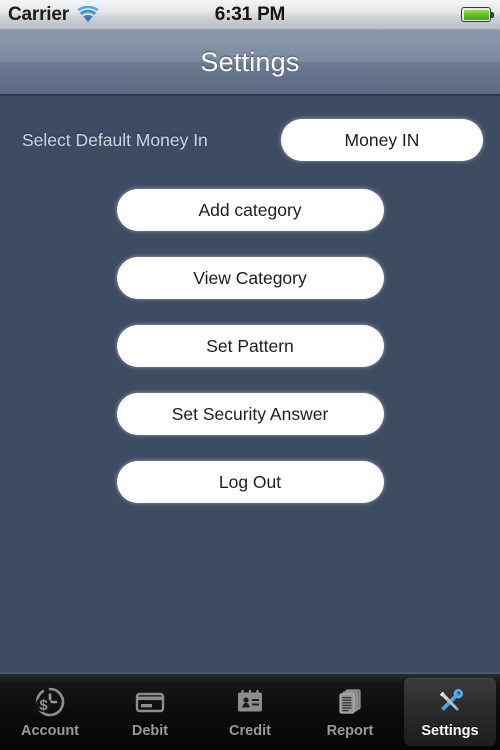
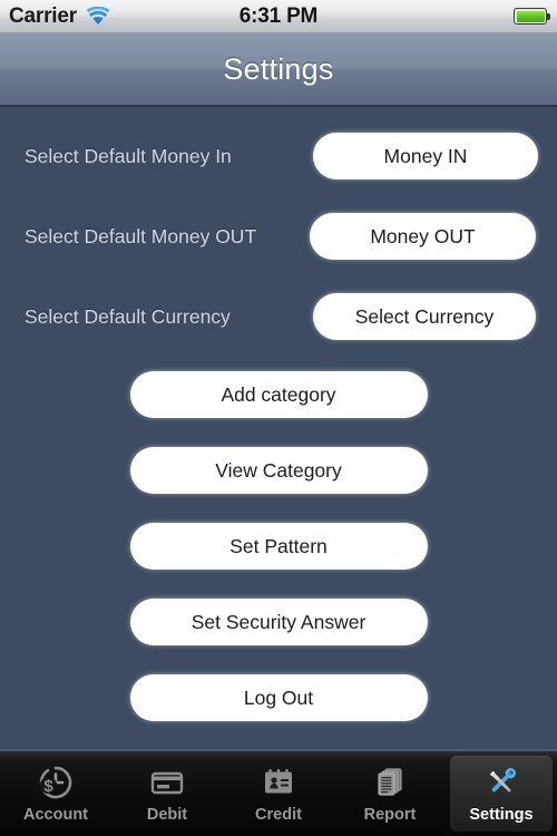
  Carrier
  6:31 PM
  Settings
  Select Default Money In
  Money IN
+ Select Default Money OUT
+ Money OUT
+ Select Default Currency
+ Select Currency
  Add category
  View Category
  Set Pattern
  Set Security Answer
  Log Out
  $
  Account
  Debit
  Credit
  Report
  Settings
